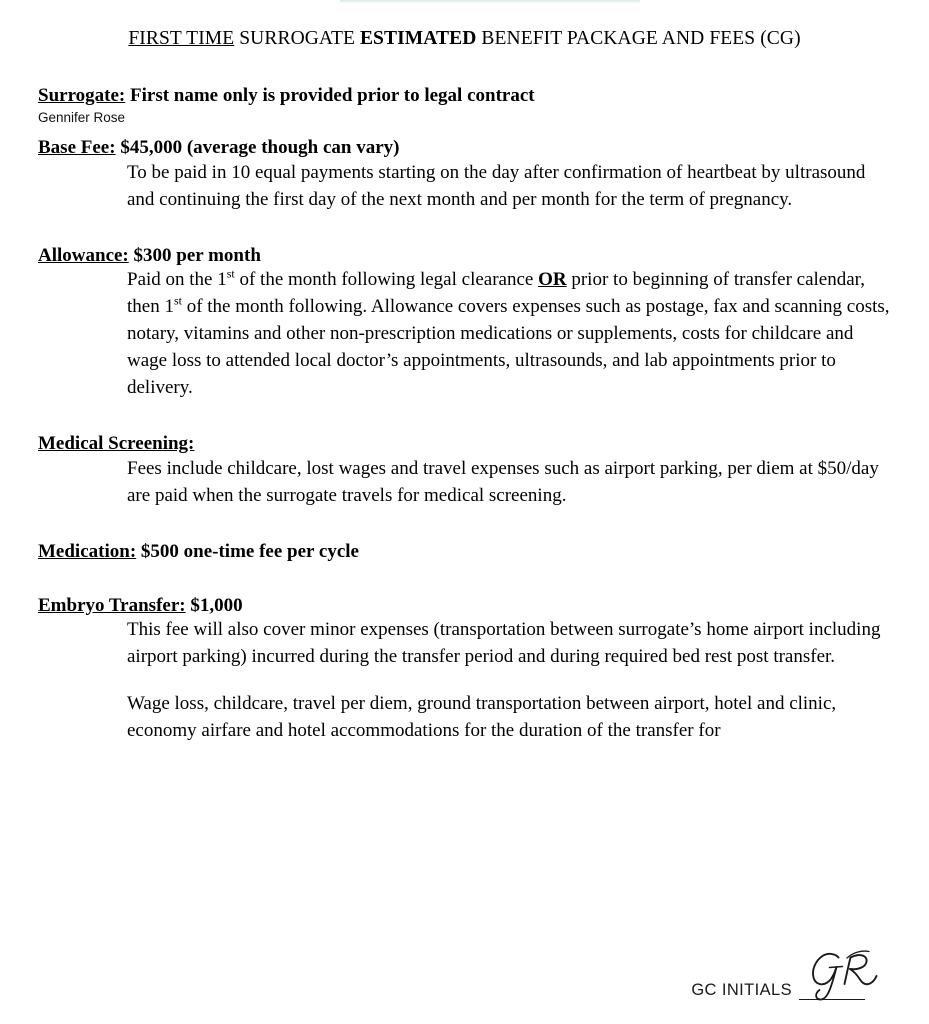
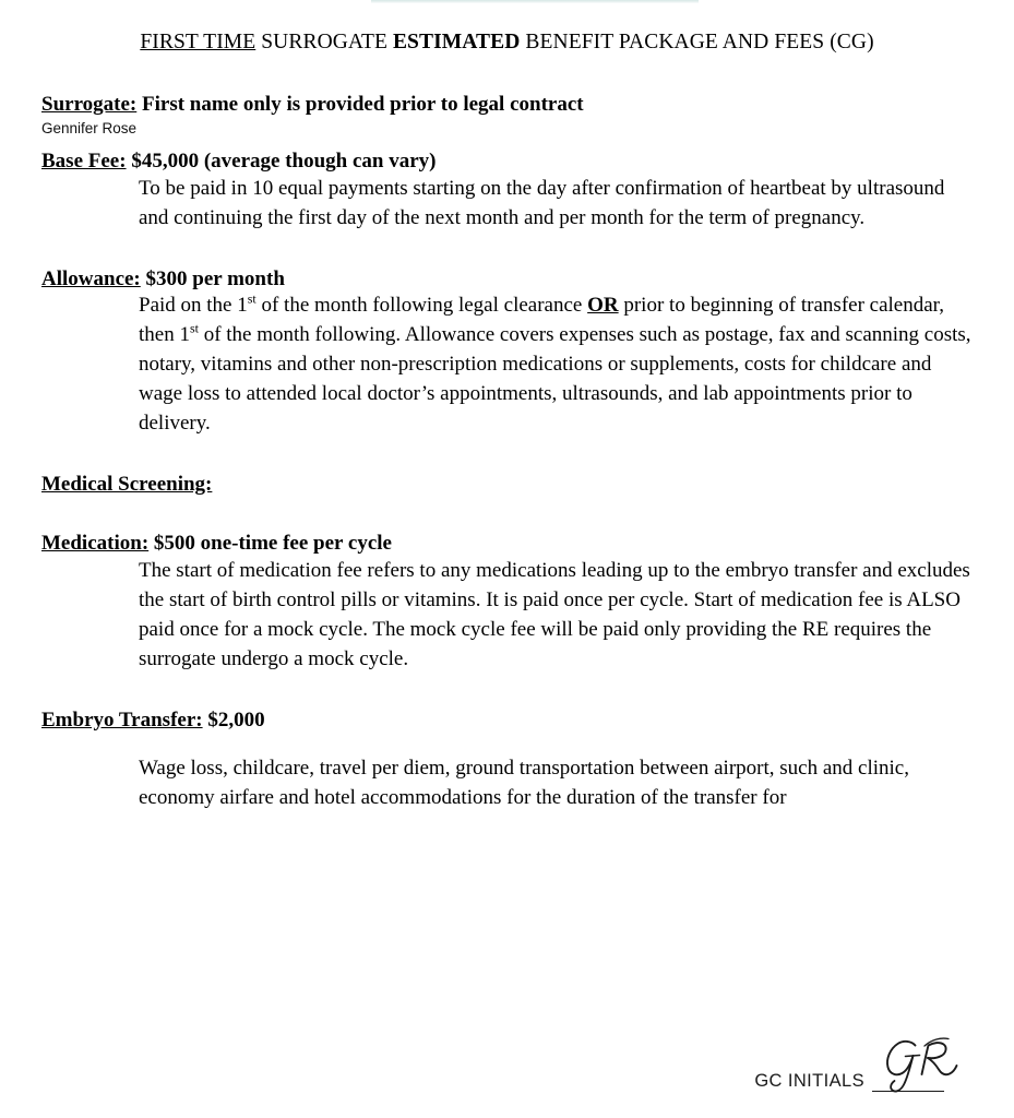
  FIRST TIME SURROGATE ESTIMATED BENEFIT PACKAGE AND FEES (CG)
  Surrogate: First name only is provided prior to legal contract
  Gennifer Rose
  Base Fee: $45,000 (average though can vary)
  To be paid in 10 equal payments starting on the day after confirmation of heartbeat by ultrasound and continuing the first day of the next month and per month for the term of pregnancy.
  Allowance: $300 per month
  Paid on the 1st of the month following legal clearance OR prior to beginning of transfer calendar, then 1st of the month following. Allowance covers expenses such as postage, fax and scanning costs, notary, vitamins and other non-prescription medications or supplements, costs for childcare and wage loss to attended local doctor’s appointments, ultrasounds, and lab appointments prior to delivery.
  Medical Screening:
- Fees include childcare, lost wages and travel expenses such as airport parking, per diem at $50/day are paid when the surrogate travels for medical screening.
  Medication: $500 one-time fee per cycle
+ The start of medication fee refers to any medications leading up to the embryo transfer and excludes the start of birth control pills or vitamins. It is paid once per cycle. Start of medication fee is ALSO paid once for a mock cycle. The mock cycle fee will be paid only providing the RE requires the surrogate undergo a mock cycle.
- Embryo Transfer: $1,000
+ Embryo Transfer: $2,000
- This fee will also cover minor expenses (transportation between surrogate’s home airport including airport parking) incurred during the transfer period and during required bed rest post transfer.
- Wage loss, childcare, travel per diem, ground transportation between airport, hotel and clinic, economy airfare and hotel accommodations for the duration of the transfer for
+ Wage loss, childcare, travel per diem, ground transportation between airport, such and clinic, economy airfare and hotel accommodations for the duration of the transfer for
  GC INITIALS
